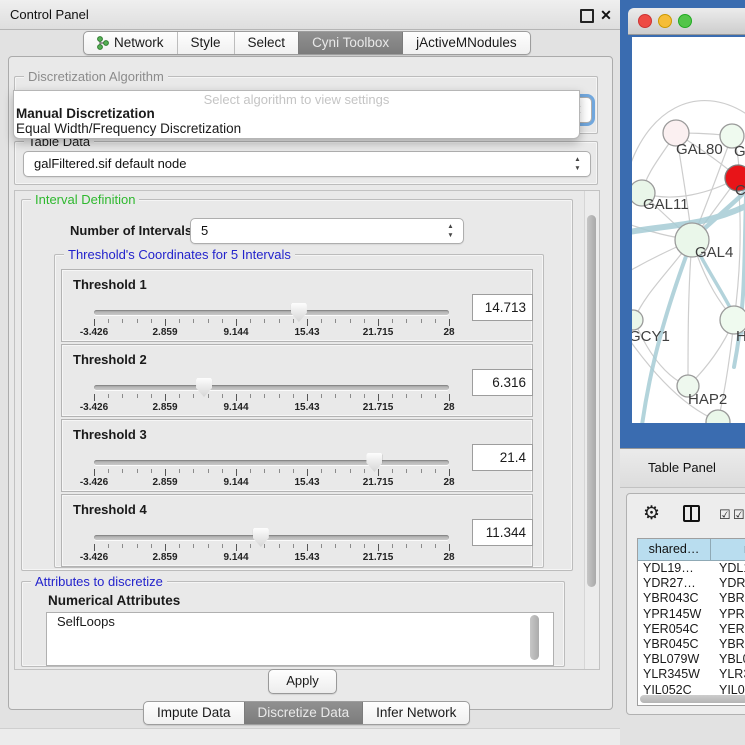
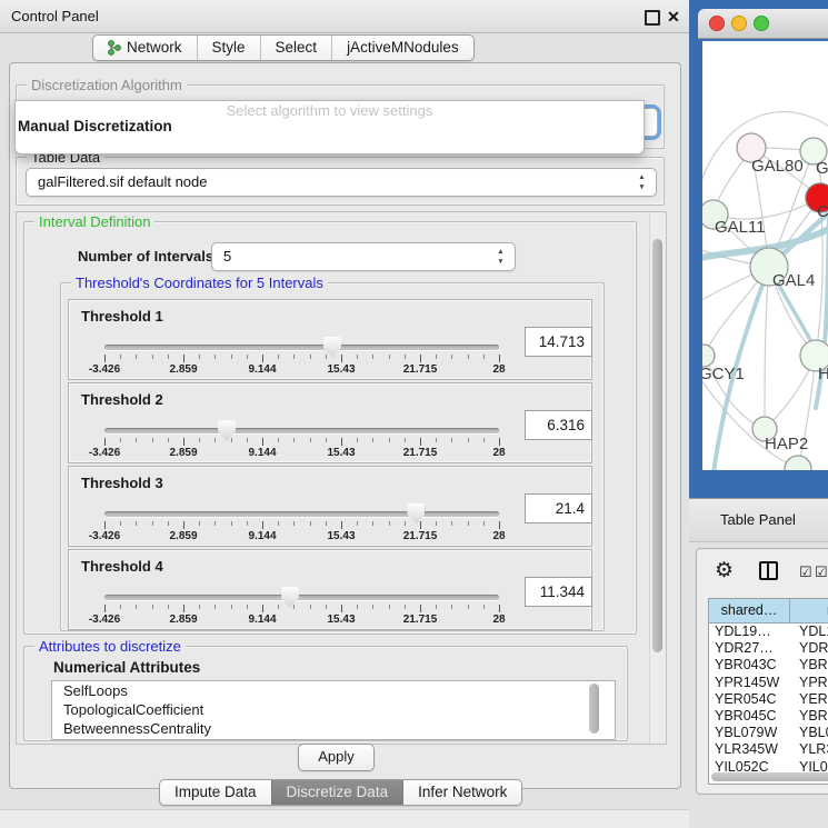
  Control Panel
  ✕
  Network
  Style
  Select
- Cyni Toolbox
  jActiveMNodules
  Discretization Algorithm
  Select algorithm to view settings
  Manual Discretization
- Equal Width/Frequency Discretization
  Table Data
  galFiltered.sif default node
  Interval Definition
  Number of Intervals
  5
  Threshold's Coordinates for 5 Intervals
  Threshold 1
  -3.426
  2.859
  9.144
  15.43
  21.715
  28
  14.713
  Threshold 2
  -3.426
  2.859
  9.144
  15.43
  21.715
  28
  6.316
  Threshold 3
  -3.426
  2.859
  9.144
  15.43
  21.715
  28
  21.4
  Threshold 4
  -3.426
  2.859
  9.144
  15.43
  21.715
  28
  11.344
  Attributes to discretize
  Numerical Attributes
  SelfLoops
+ TopologicalCoefficient
+ BetweennessCentrality
  Apply
  Impute Data
  Discretize Data
  Infer Network
  GAL80
  C
  GAL11
  GAL4
  GCY1
  H
  HAP2
  Table Panel
  ⚙
  ☑
  ☑
  shared…
  YDL19…
  YDL
  YDR27…
  YDR
  YBR043C
  YBR
  YPR145W
  YPR
  YER054C
  YER
  YBR045C
  YBR
  YBL079W
  YBL
  YLR345W
  YLR
  YIL052C
  YIL0
